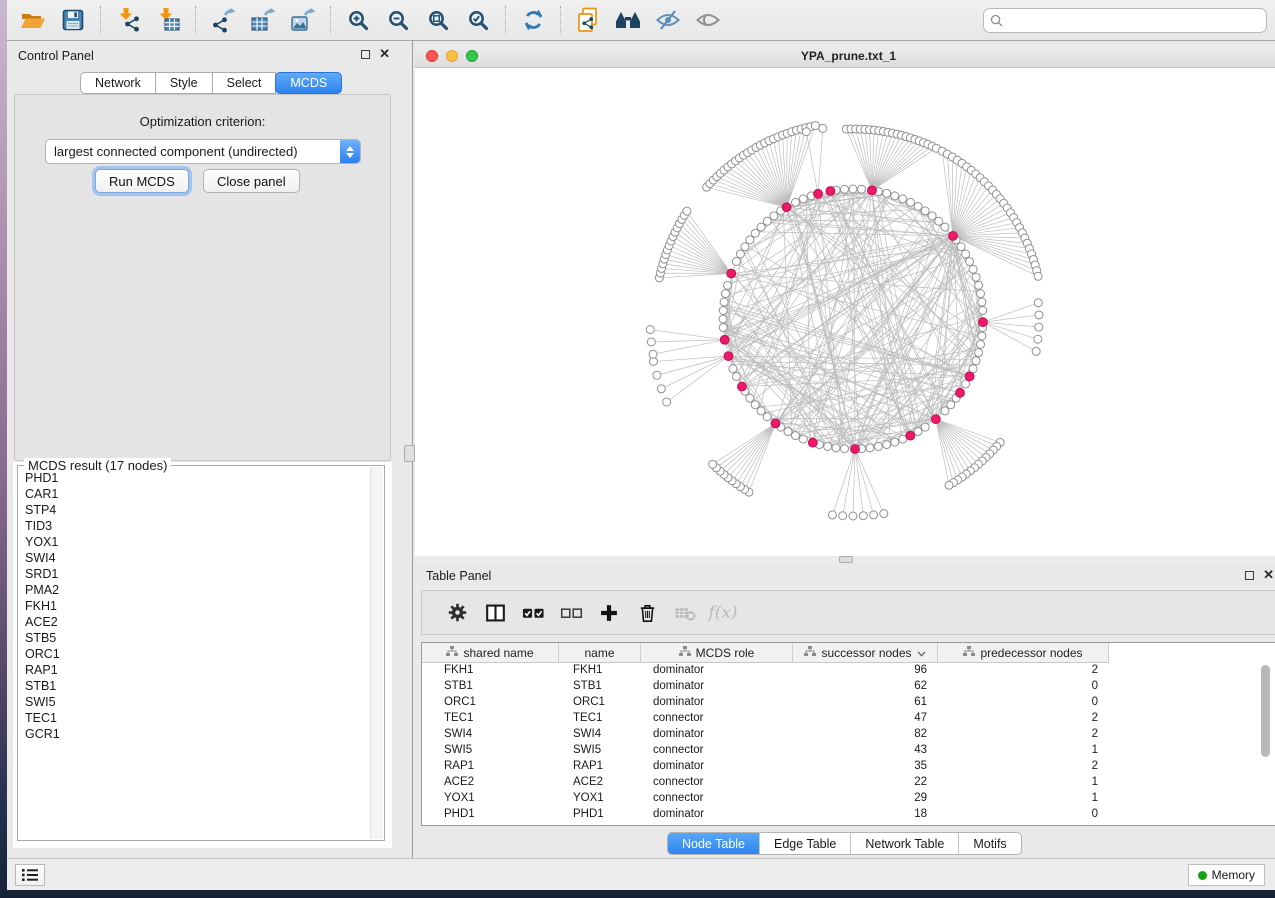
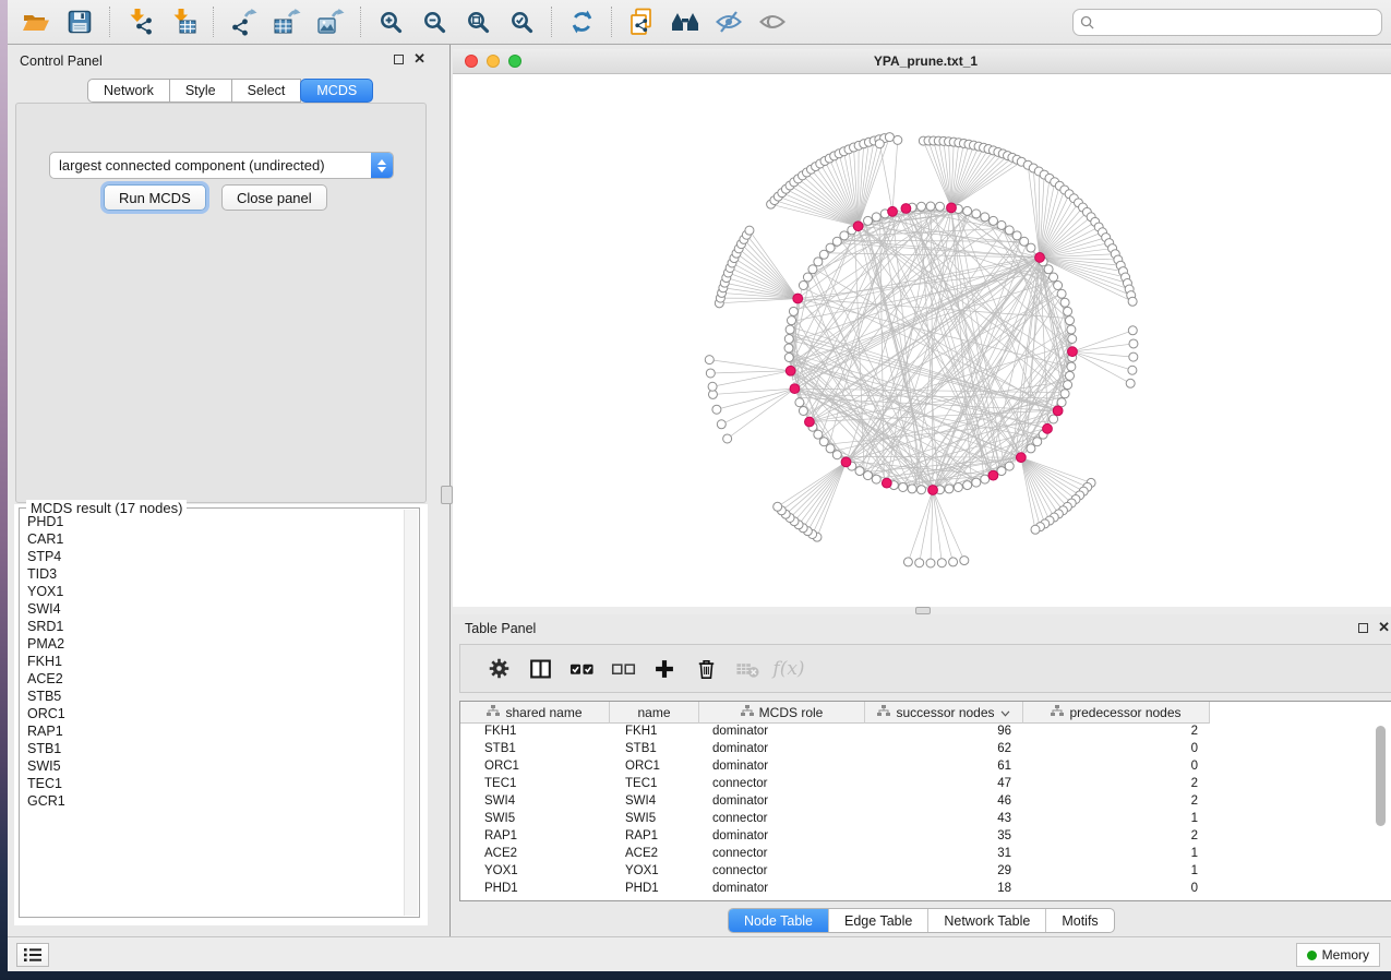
  Control Panel
  ✕
  Network
  Style
  Select
  MCDS
- Optimization criterion:
  largest connected component (undirected)
  Run MCDS
  Close panel
  MCDS result (17 nodes)
  PHD1
  CAR1
  STP4
  TID3
  YOX1
  SWI4
  SRD1
  PMA2
  FKH1
  ACE2
  STB5
  ORC1
  RAP1
  STB1
  SWI5
  TEC1
  GCR1
  YPA_prune.txt_1
  Table Panel
  ✕
  f(x)
  shared name
  name
  MCDS role
  successor nodes
  predecessor nodes
  FKH1
  FKH1
  dominator
  96
  2
  STB1
  STB1
  dominator
  62
  0
  ORC1
  ORC1
  dominator
  61
  0
  TEC1
  TEC1
  connector
  47
  2
  SWI4
  SWI4
  dominator
- 82
+ 46
  2
  SWI5
  SWI5
  connector
  43
  1
  RAP1
  RAP1
  dominator
  35
  2
  ACE2
  ACE2
  connector
- 22
+ 31
  1
  YOX1
  YOX1
  connector
  29
  1
  PHD1
  PHD1
  dominator
  18
  0
  Node Table
  Edge Table
  Network Table
  Motifs
  Memory
